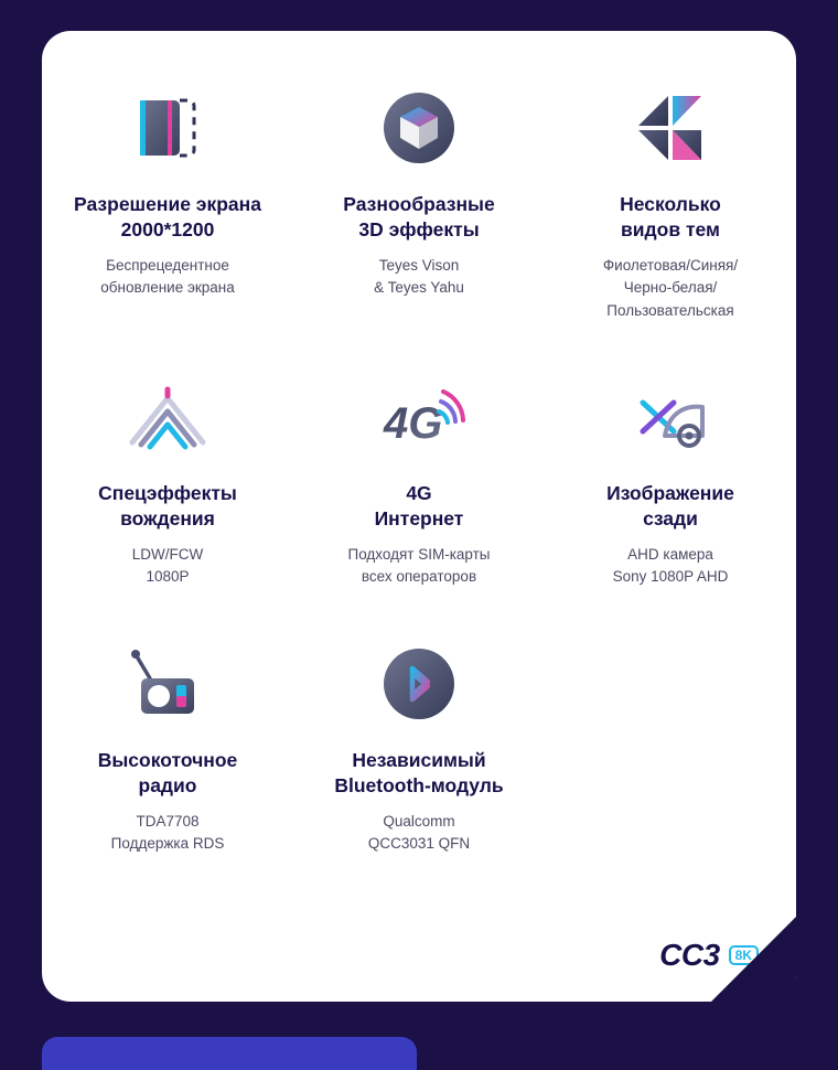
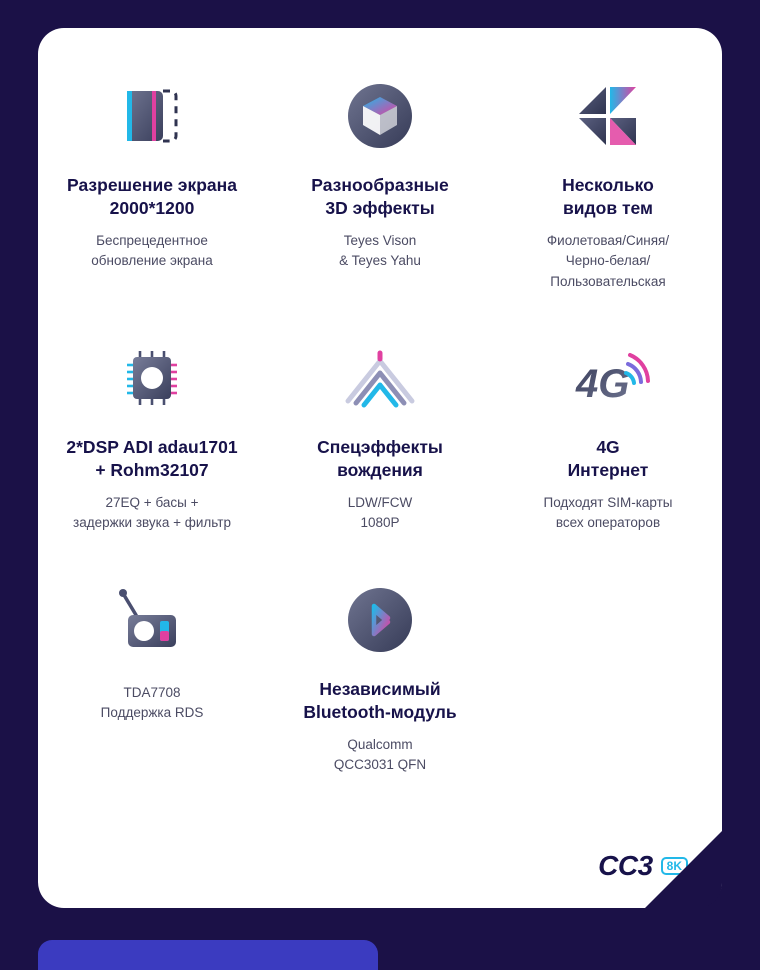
  Разрешение экрана
  2000*1200
  Беспрецедентное
  обновление экрана
  Разнообразные
  3D эффекты
  Teyes Vison
  & Teyes Yahu
  Несколько
  видов тем
  Фиолетовая/Синяя/
  Черно-белая/
  Пользовательская
+ 2*DSP ADI adau1701
+ + Rohm32107
+ 27EQ + басы +
+ задержки звука + фильтр
  Спецэффекты
  вождения
  LDW/FCW
  1080P
  4G
  4G
  Интернет
  Подходят SIM-карты
  всех операторов
- Изображение
- сзади
- AHD камера
- Sony 1080P AHD
- Высокоточное
- радио
  TDA7708
  Поддержка RDS
  Независимый
  Bluetooth-модуль
  Qualcomm
  QCC3031 QFN
  CC3
  8K
